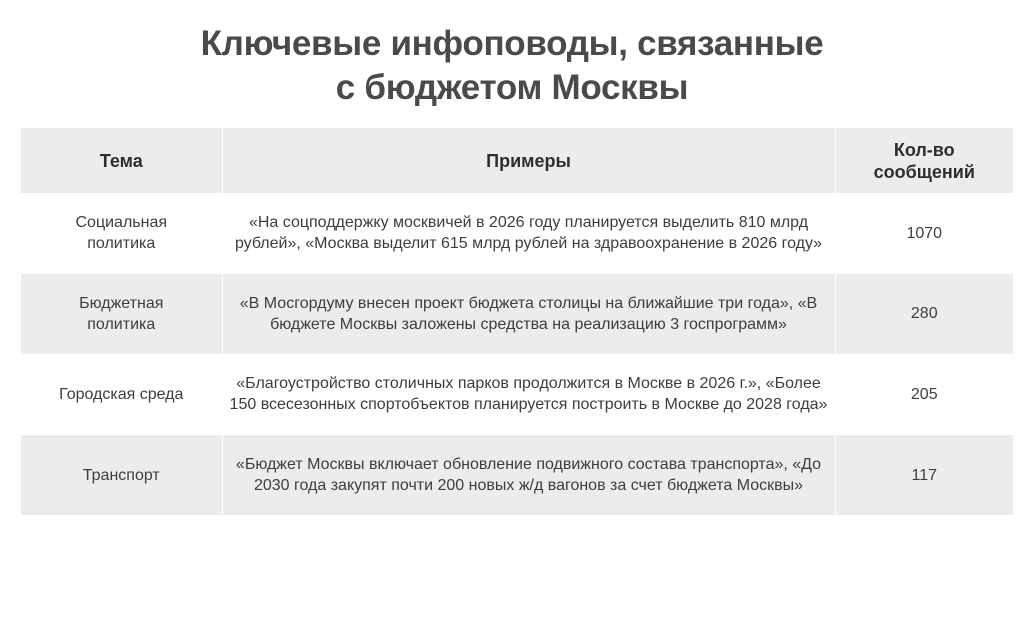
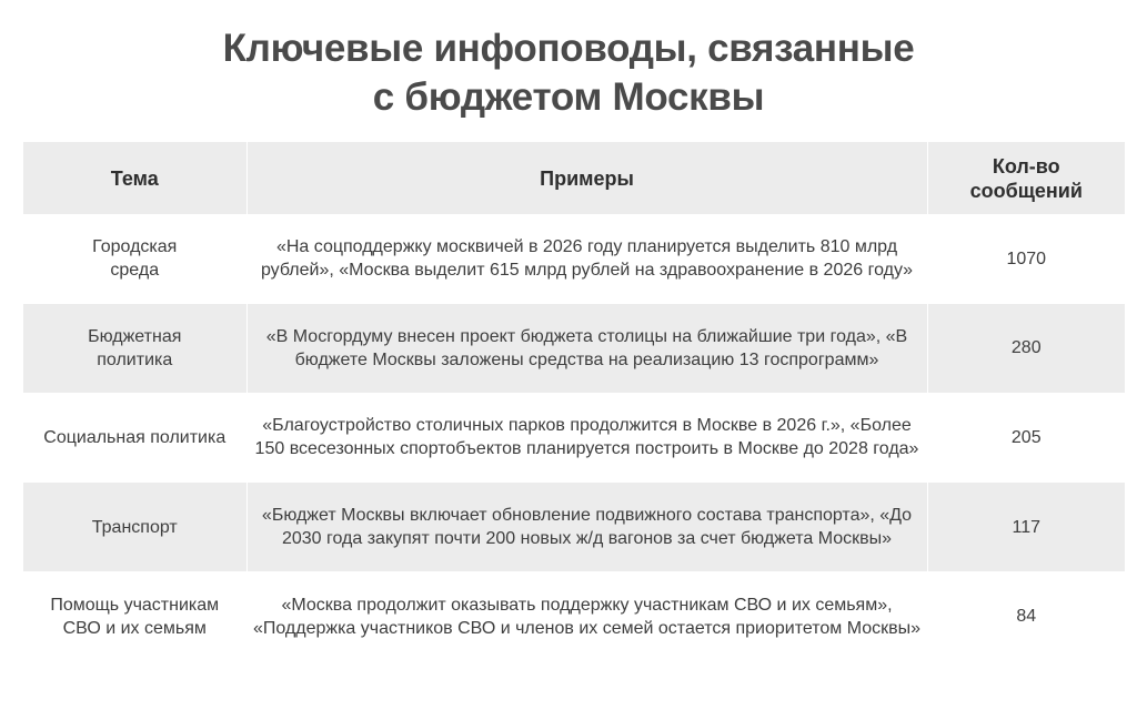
  Ключевые инфоповоды, связанные
  с бюджетом Москвы
  Тема	Примеры	Кол-во сообщений
- Социальная политика	«На соцподдержку москвичей в 2026 году планируется выделить 810 млрд рублей», «Москва выделит 615 млрд рублей на здравоохранение в 2026 году»	1070
+ Городская среда	«На соцподдержку москвичей в 2026 году планируется выделить 810 млрд рублей», «Москва выделит 615 млрд рублей на здравоохранение в 2026 году»	1070
- Бюджетная политика	«В Мосгордуму внесен проект бюджета столицы на ближайшие три года», «В бюджете Москвы заложены средства на реализацию 3 госпрограмм»	280
+ Бюджетная политика	«В Мосгордуму внесен проект бюджета столицы на ближайшие три года», «В бюджете Москвы заложены средства на реализацию 13 госпрограмм»	280
- Городская среда	«Благоустройство столичных парков продолжится в Москве в 2026 г.», «Более 150 всесезонных спортобъектов планируется построить в Москве до 2028 года»	205
+ Социальная политика	«Благоустройство столичных парков продолжится в Москве в 2026 г.», «Более 150 всесезонных спортобъектов планируется построить в Москве до 2028 года»	205
  Транспорт	«Бюджет Москвы включает обновление подвижного состава транспорта», «До 2030 года закупят почти 200 новых ж/д вагонов за счет бюджета Москвы»	117
+ Помощь участникам СВО и их семьям	«Москва продолжит оказывать поддержку участникам СВО и их семьям», «Поддержка участников СВО и членов их семей остается приоритетом Москвы»	84
